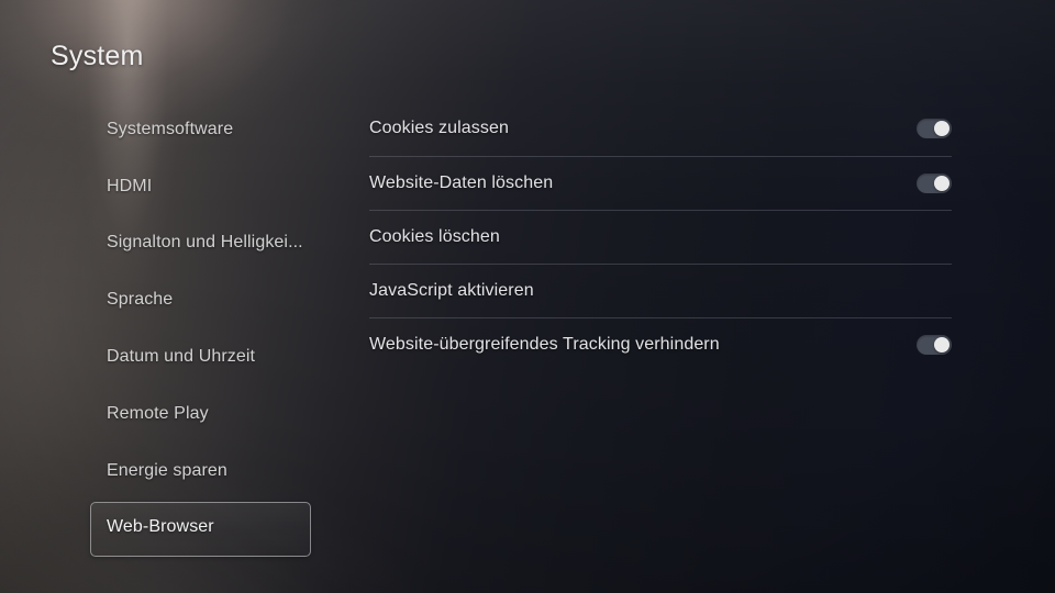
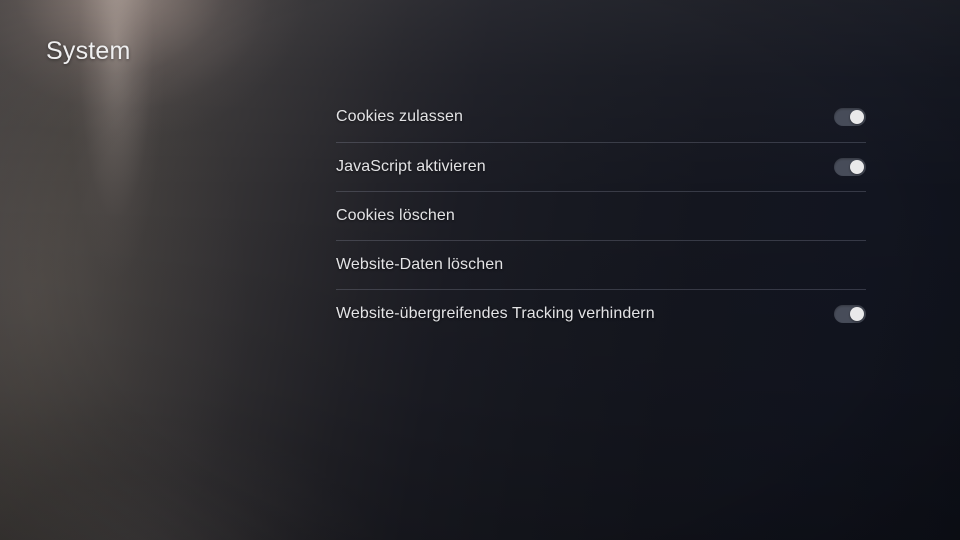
  System
- Systemsoftware
- HDMI
- Signalton und Helligkei...
- Sprache
- Datum und Uhrzeit
- Remote Play
- Energie sparen
- Web-Browser
  Cookies zulassen
- Website-Daten löschen
+ JavaScript aktivieren
  Cookies löschen
- JavaScript aktivieren
+ Website-Daten löschen
  Website-übergreifendes Tracking verhindern
